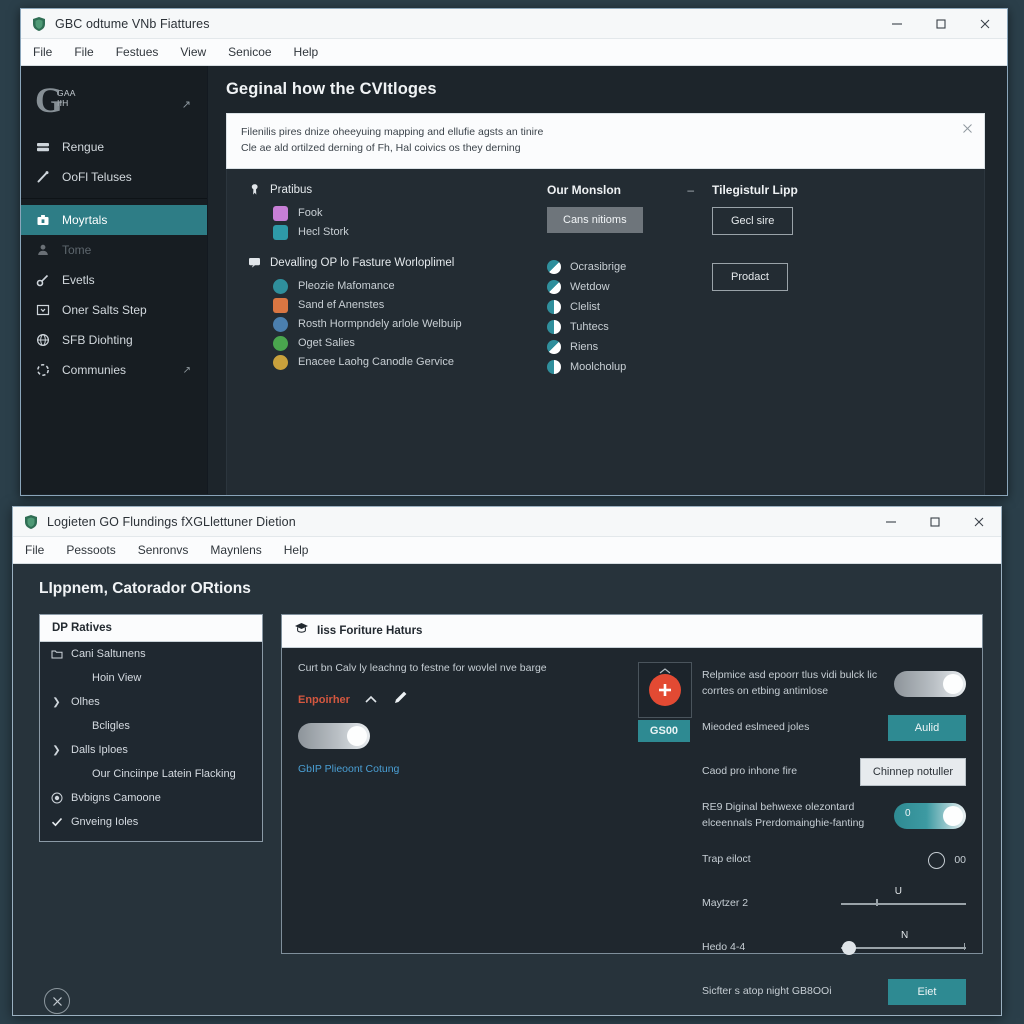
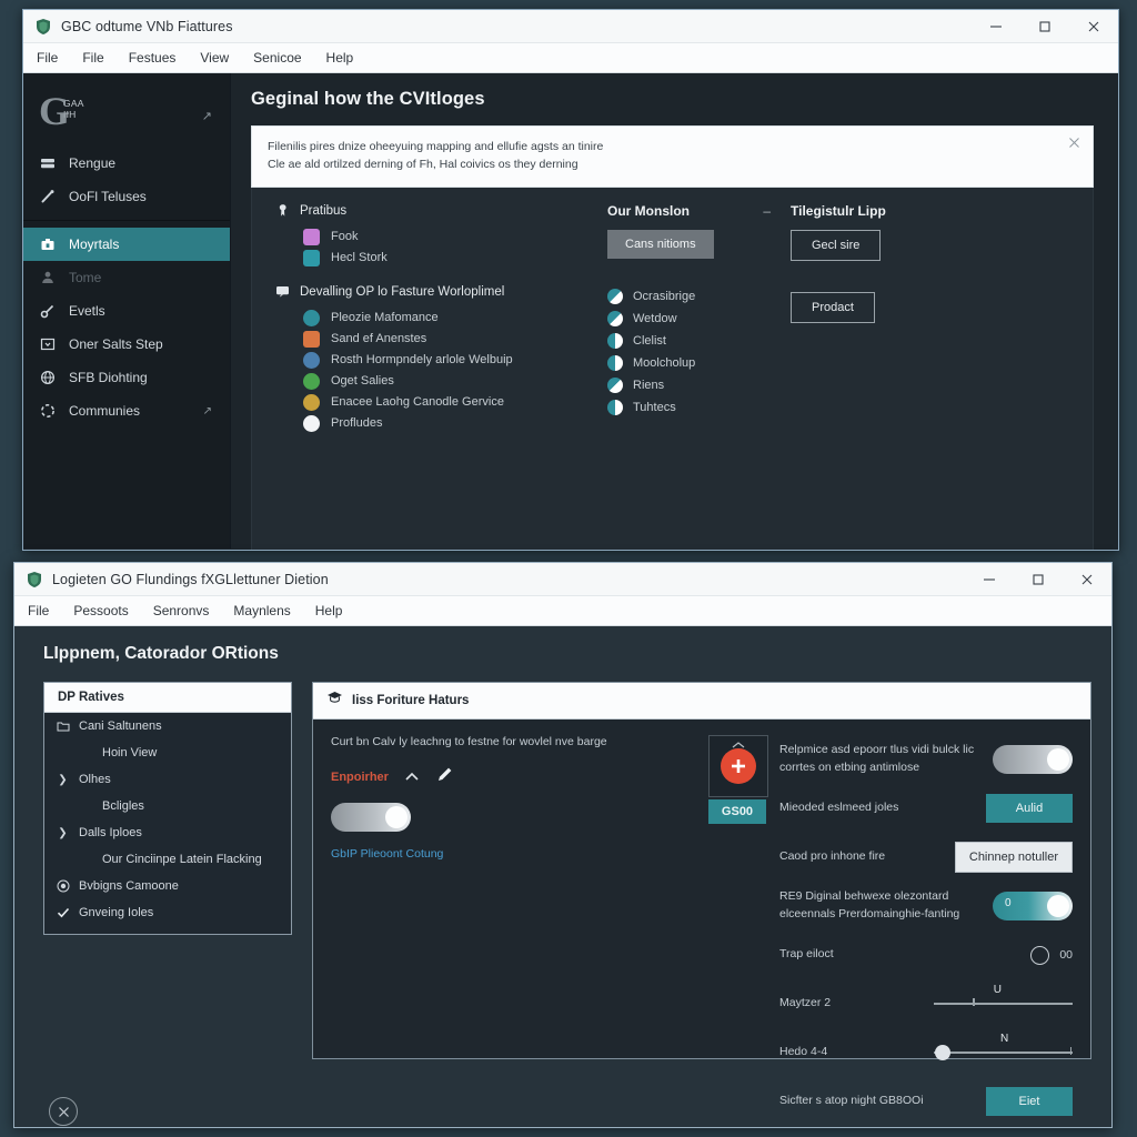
  GBC odtume VNb Fiattures
  File
  File
  Festues
  View
  Senicoe
  Help
  G
  GAA
  IIH
  ↗
  Rengue
  OoFl Teluses
  Moyrtals
  Tome
  Evetls
  Oner Salts Step
  SFB Diohting
  Communies
  ↗
  Geginal how the CVItloges
  Filenilis pires dnize oheeyuing mapping and ellufie agsts an tinire
  Cle ae ald ortilzed derning of Fh, Hal coivics os they derning
  Pratibus
  Fook
  Hecl Stork
  Devalling OP lo Fasture Worloplimel
  Pleozie Mafomance
  Sand ef Anenstes
  Rosth Hormpndely arlole Welbuip
  Oget Salies
  Enacee Laohg Canodle Gervice
+ Profludes
  Our Monslon
  –
  Cans nitioms
  Ocrasibrige
  Wetdow
  Clelist
- Tuhtecs
+ Moolcholup
  Riens
- Moolcholup
+ Tuhtecs
  Tilegistulr Lipp
  Gecl sire
  Prodact
  Logieten GO Flundings fXGLlettuner Dietion
  File
  Pessoots
  Senronvs
  Maynlens
  Help
  LIppnem, Catorador ORtions
  DP Ratives
  Cani Saltunens
  Hoin View
  ❯
  Olhes
  Bcligles
  ❯
  Dalls Iploes
  Our Cinciinpe Latein Flacking
  Bvbigns Camoone
  Gnveing Ioles
  Iiss Foriture Haturs
  Curt bn Calv ly leachng to festne for wovlel nve barge
  Enpoirher
  GbIP Plieoont Cotung
  GS00
  Relpmice asd epoorr tlus vidi bulck lic corrtes on etbing antimlose
  Mieoded eslmeed joles
  Aulid
  Caod pro inhone fire
  Chinnep notuller
  RE9 Diginal behwexe olezontard elceennals Prerdomainghie-fanting
  0
  Trap eiloct
  00
  Maytzer 2
  U
  Hedo 4-4
  N
  Sicfter s atop night GB8OOi
  Eiet
